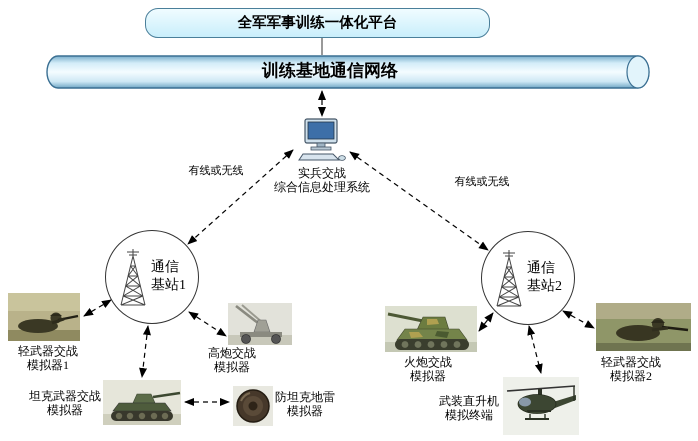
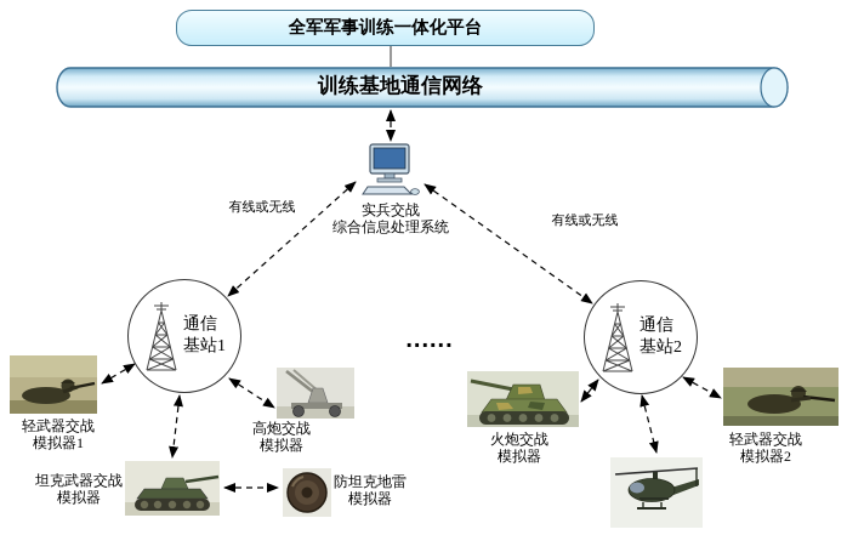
  全军军事训练一体化平台
  训练基地通信网络
  实兵交战
  综合信息处理系统
  有线或无线
  有线或无线
  通信
  基站1
  通信
  基站2
+ ......
  轻武器交战
  模拟器1
  坦克武器交战
  模拟器
  高炮交战
  模拟器
  防坦克地雷
  模拟器
  火炮交战
  模拟器
- 武装直升机
- 模拟终端
  轻武器交战
  模拟器2
